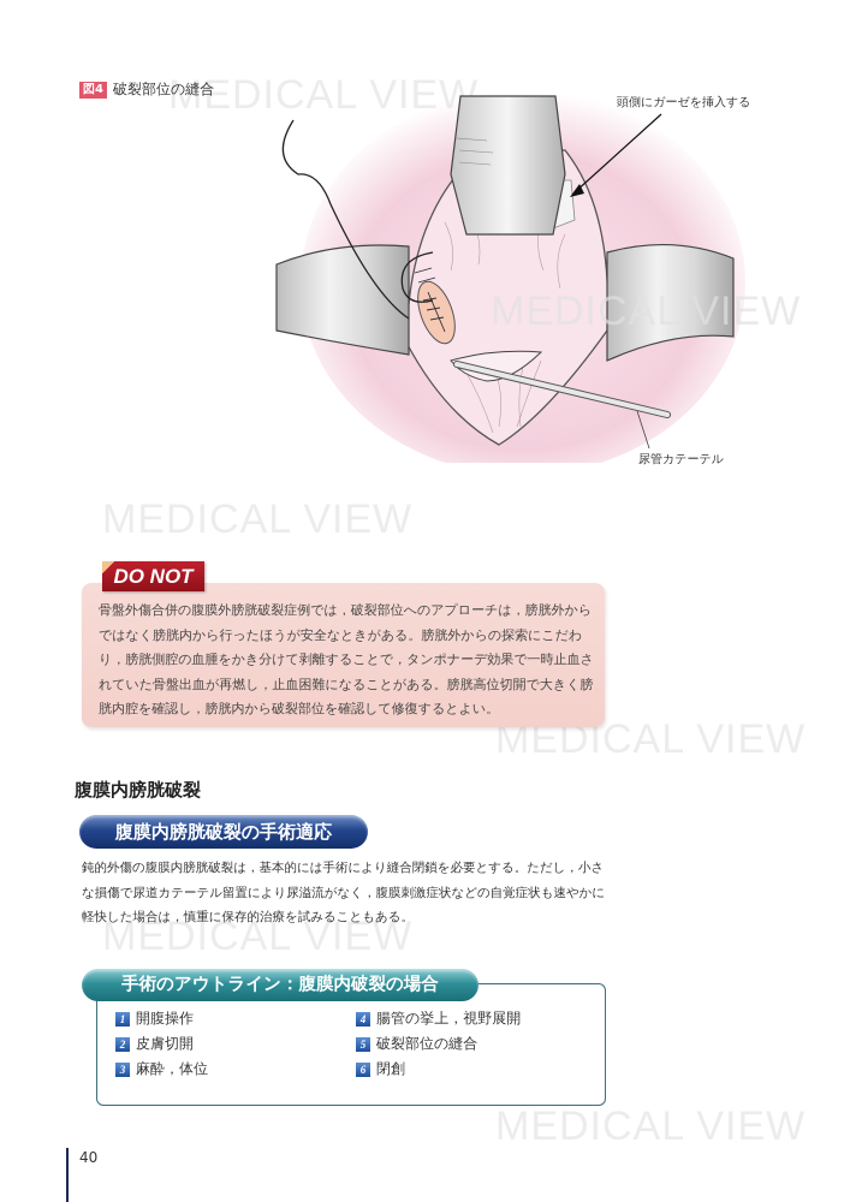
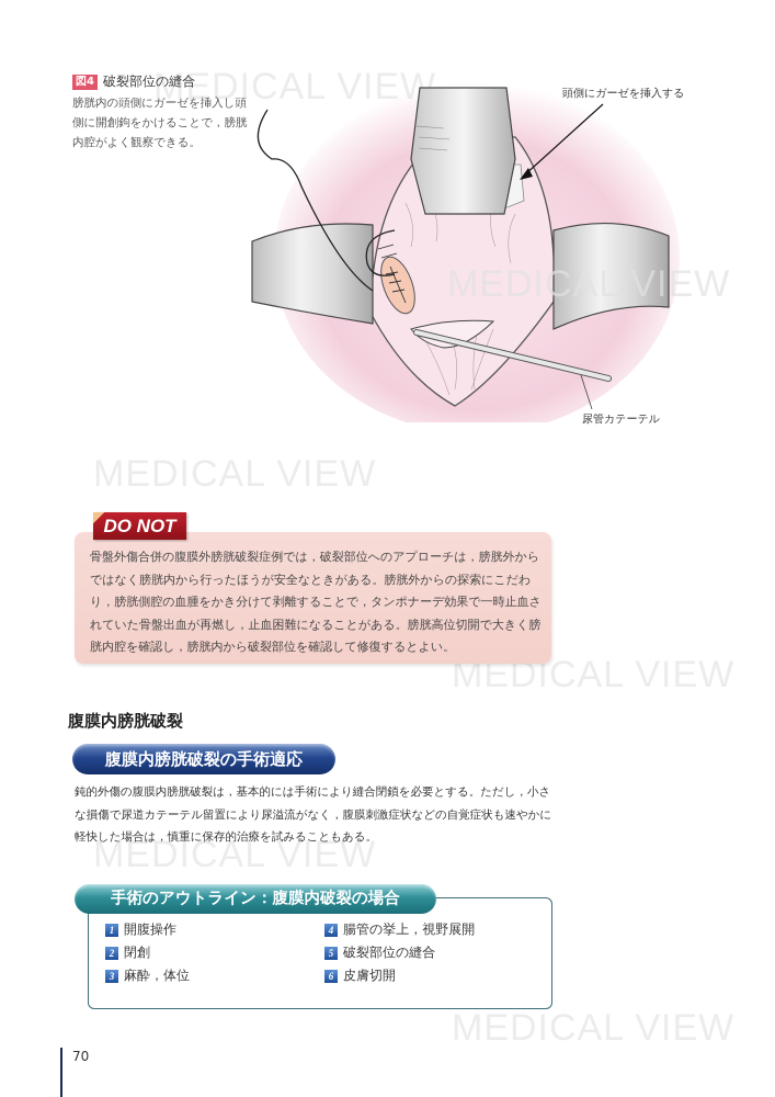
  MEDICAL VIEW
  MEDICAL VIEW
  MEDICAL VIEW
  MEDICAL VIEW
  MEDICAL VIEW
  図4
  破裂部位の縫合
+ 膀胱内の頭側にガーゼを挿入し頭側に開創鉤をかけることで，膀胱内腔がよく観察できる。
  頭側にガーゼを挿入する
  尿管カテーテル
  DO NOT
  骨盤外傷合併の腹膜外膀胱破裂症例では，破裂部位へのアプローチは，膀胱外からではなく膀胱内から行ったほうが安全なときがある。膀胱外からの探索にこだわり，膀胱側腔の血腫をかき分けて剥離することで，タンポナーデ効果で一時止血されていた骨盤出血が再燃し，止血困難になることがある。膀胱高位切開で大きく膀胱内腔を確認し，膀胱内から破裂部位を確認して修復するとよい。
  腹膜内膀胱破裂
  腹膜内膀胱破裂の手術適応
  鈍的外傷の腹膜内膀胱破裂は，基本的には手術により縫合閉鎖を必要とする。ただし，小さな損傷で尿道カテーテル留置により尿溢流がなく，腹膜刺激症状などの自覚症状も速やかに軽快した場合は，慎重に保存的治療を試みることもある。
  手術のアウトライン：腹膜内破裂の場合
  1
  開腹操作
  2
- 皮膚切開
+ 閉創
  3
  麻酔，体位
  4
  腸管の挙上，視野展開
  5
  破裂部位の縫合
  6
- 閉創
+ 皮膚切開
- 40
+ 70
